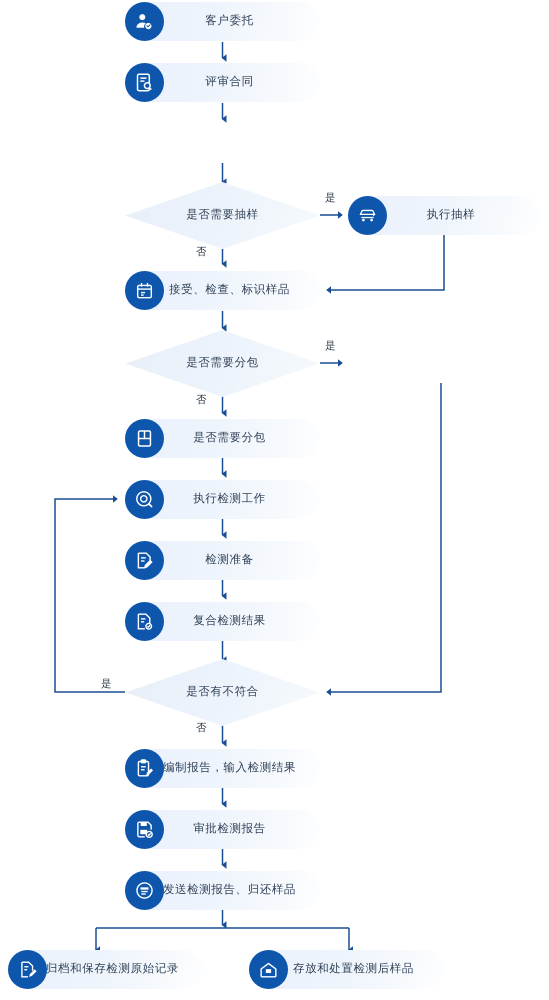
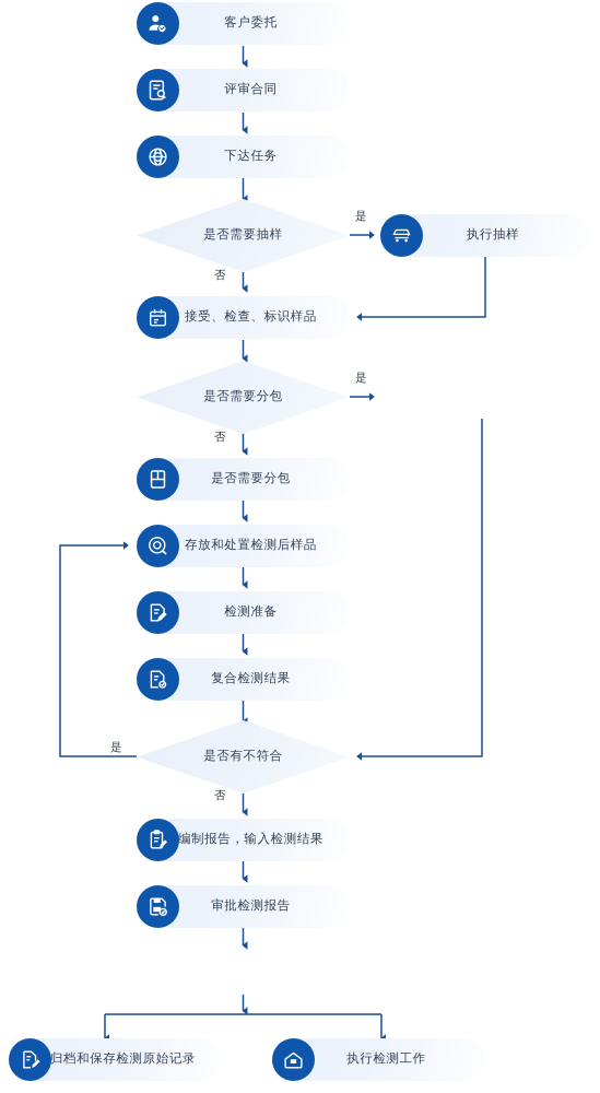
  客户委托
  评审合同
+ 下达任务
  是否需要抽样
  执行抽样
  接受、检查、标识样品
  是否需要分包
  是否需要分包
- 执行检测工作
+ 存放和处置检测后样品
  检测准备
  复合检测结果
  是否有不符合
  编制报告，输入检测结果
  审批检测报告
- 发送检测报告、归还样品
  归档和保存检测原始记录
- 存放和处置检测后样品
+ 执行检测工作
  是
  否
  是
  否
  是
  否
